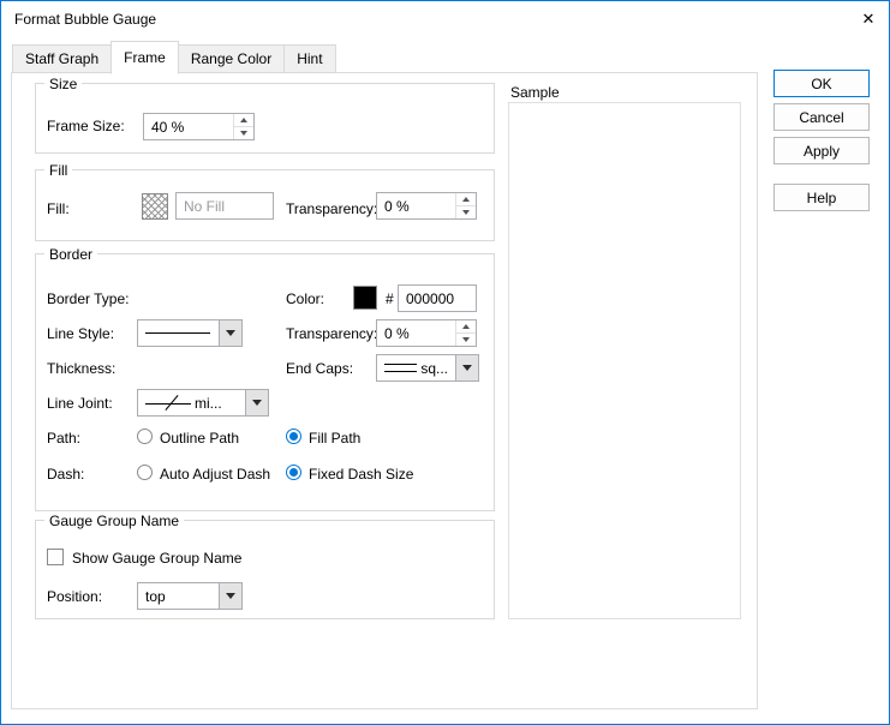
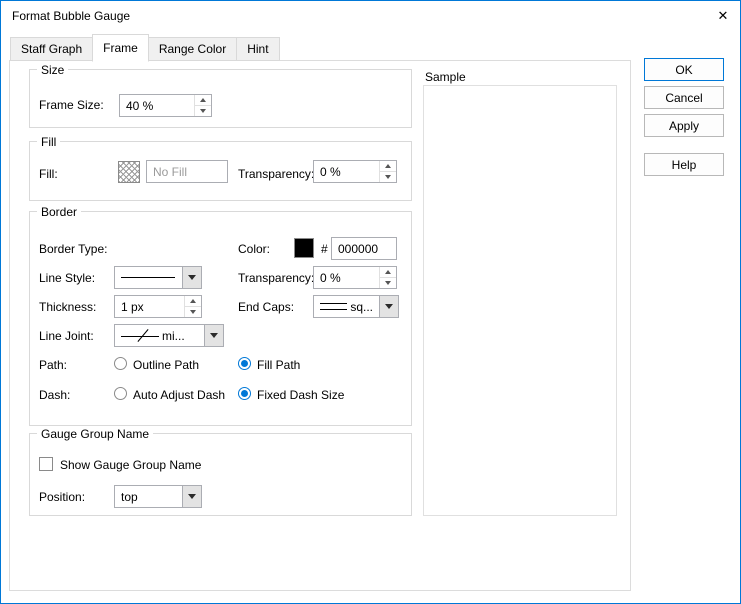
  Format Bubble Gauge
  ✕
  Staff Graph
  Frame
  Range Color
  Hint
  Size
  Frame Size:
  40 %
  Fill
  Fill:
  No Fill
  Transparency
  0 %
  Border
  Border Type:
  Color:
  #
  000000
  Line Style:
  Transparency
  0 %
  Thickness:
+ 1 px
  End Caps:
  sq...
  Line Joint:
  mi...
  Path:
  Outline Path
  Fill Path
  Dash:
  Auto Adjust Dash
  Fixed Dash Size
  Gauge Group Name
  Show Gauge Group Name
  Position:
  top
  Sample
  OK
  Cancel
  Apply
  Help
